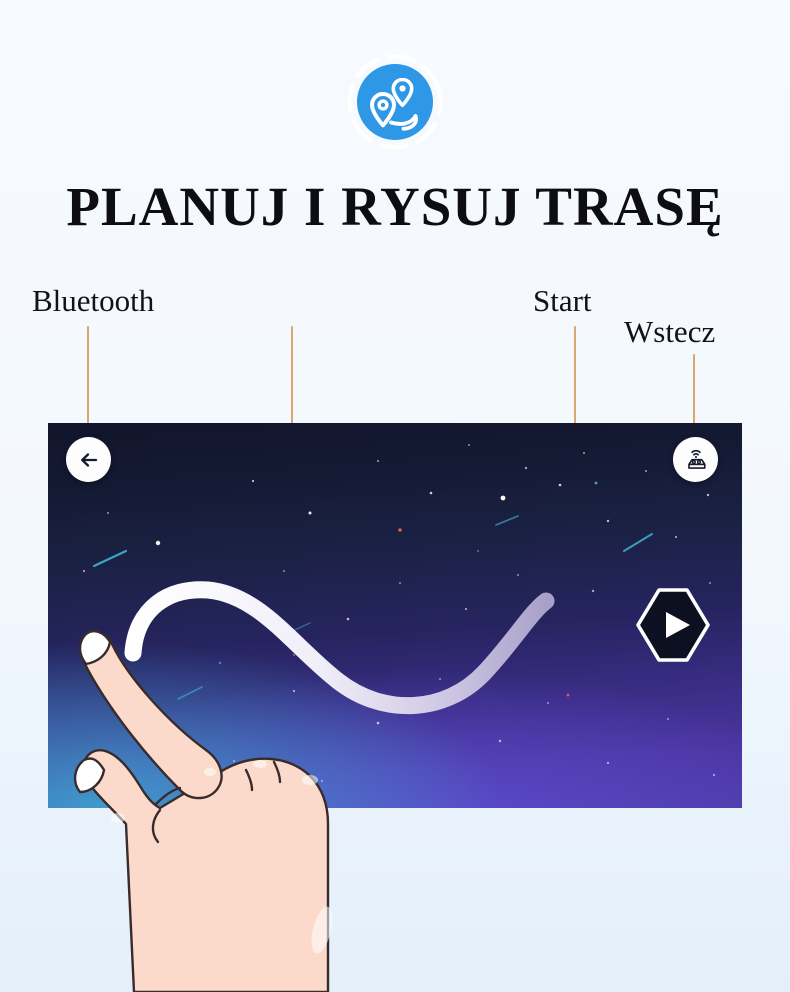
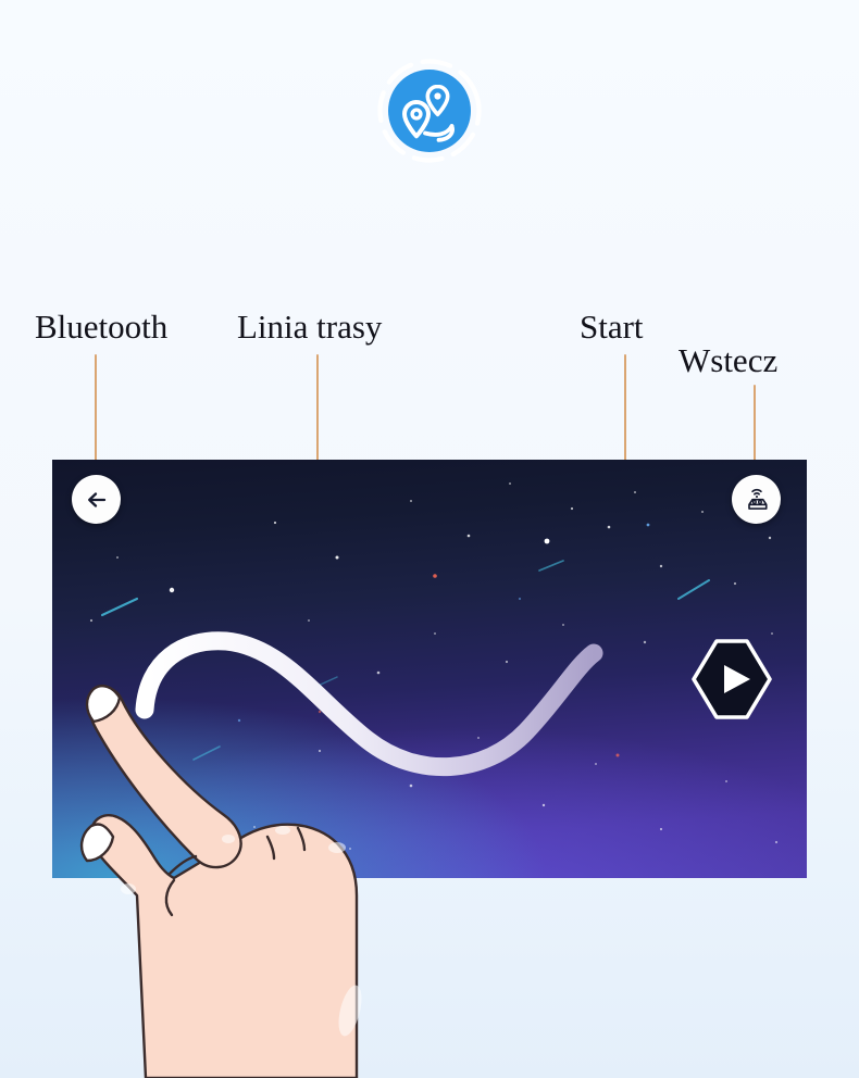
- PLANUJ I RYSUJ TRASĘ
  Bluetooth
+ Linia trasy
  Start
  Wstecz
